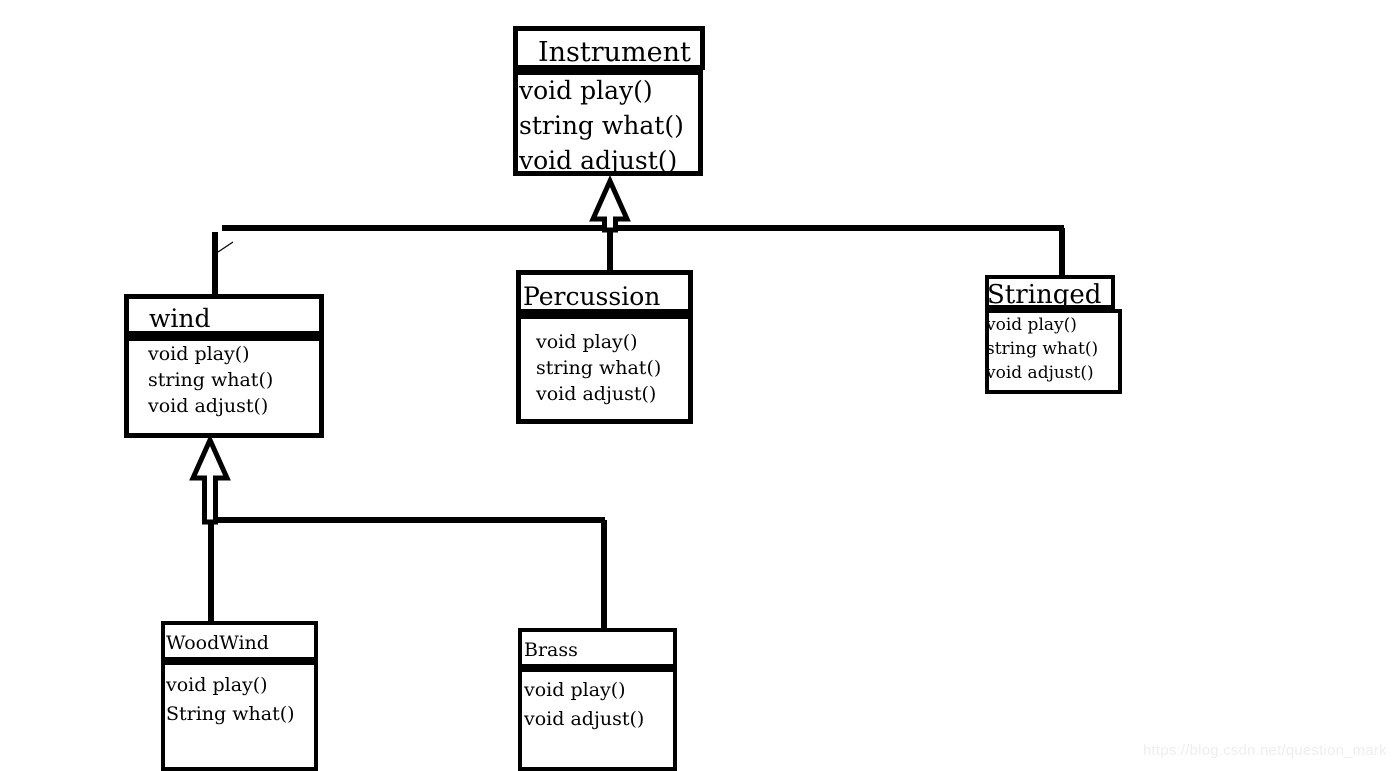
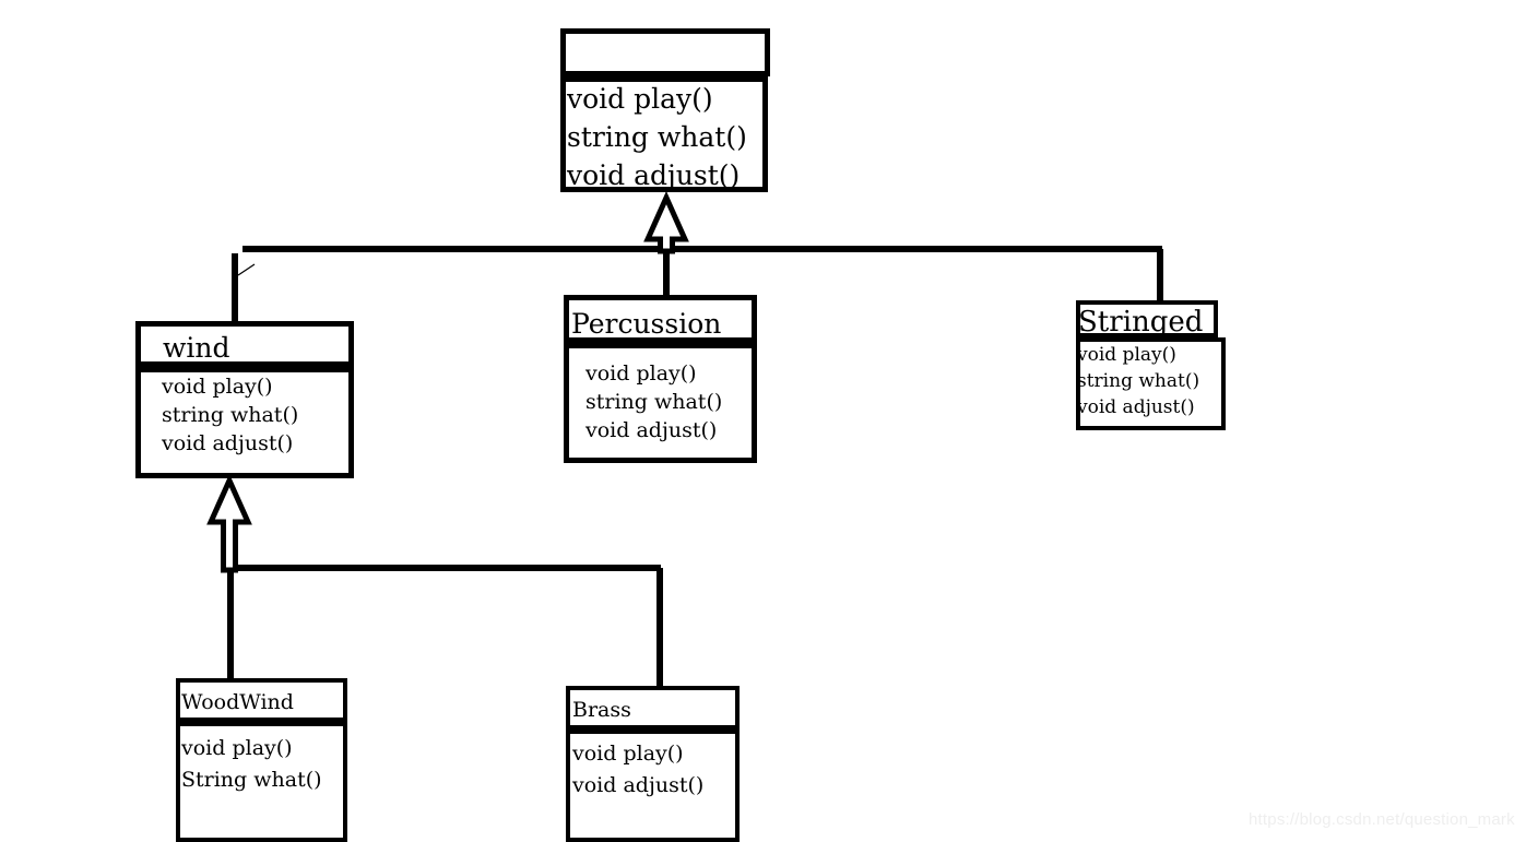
- Instrument
  void play()
  string what()
  void adjust()
  wind
  void play()
  string what()
  void adjust()
  Percussion
  void play()
  string what()
  void adjust()
  Stringed
  void play()
  string what()
  void adjust()
  WoodWind
  void play()
  String what()
  Brass
  void play()
  void adjust()
